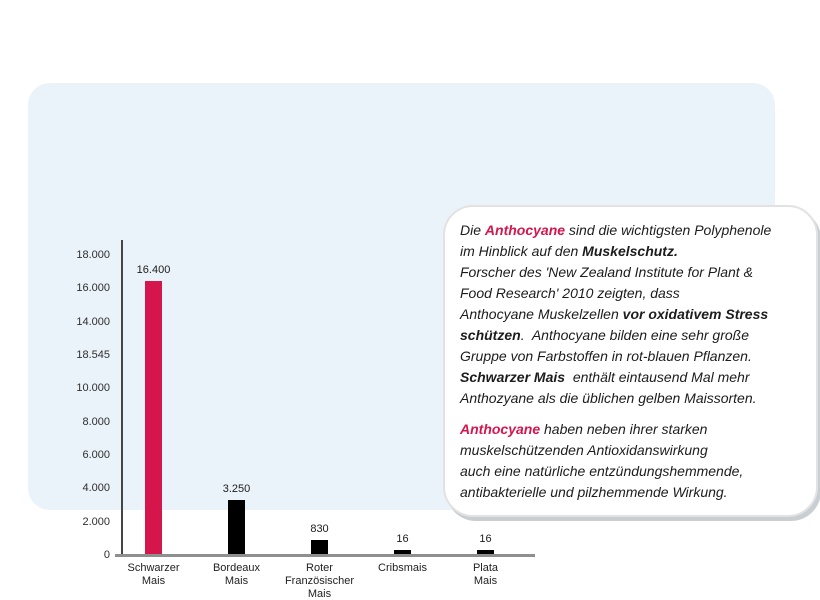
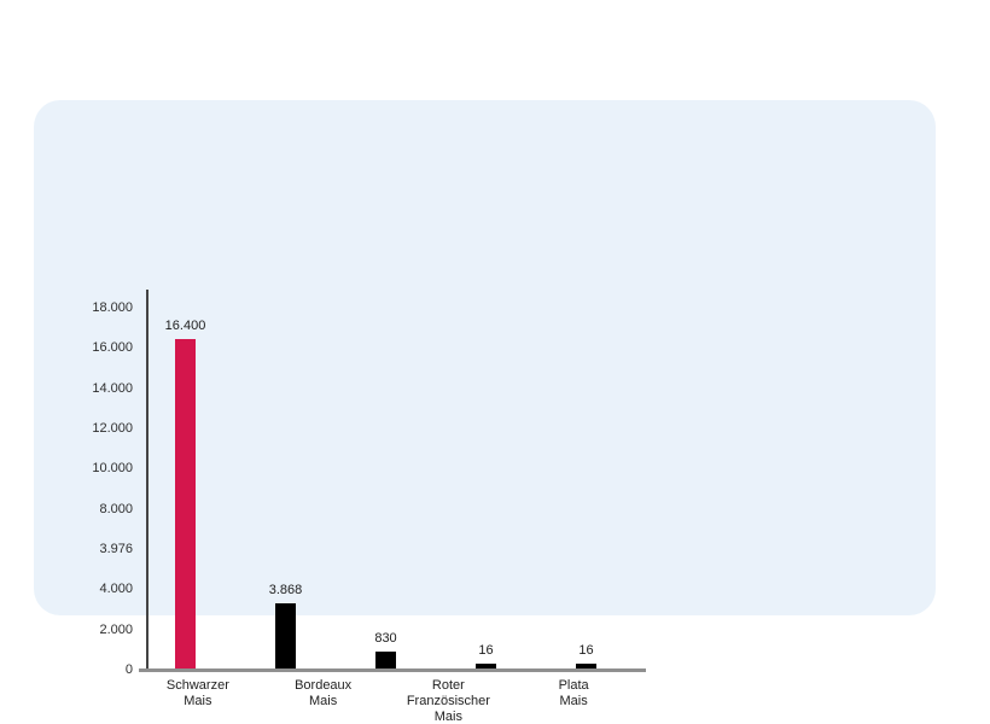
  18.000
  16.000
  14.000
- 18.545
+ 12.000
  10.000
  8.000
- 6.000
+ 3.976
  4.000
  2.000
  0
  16.400
- 3.250
+ 3.868
  830
  16
  16
  Schwarzer
  Mais
  Bordeaux
  Mais
  Roter
  Französischer
  Mais
- Cribsmais
  Plata
  Mais
- Die Anthocyane sind die wichtigsten Polyphenole
- im Hinblick auf den Muskelschutz.
- Forscher des 'New Zealand Institute for Plant &
- Food Research' 2010 zeigten, dass
- Anthocyane Muskelzellen vor oxidativem Stress
- schützen. Anthocyane bilden eine sehr große
- Gruppe von Farbstoffen in rot-blauen Pflanzen.
- Schwarzer Mais enthält eintausend Mal mehr
- Anthozyane als die üblichen gelben Maissorten.
- Anthocyane haben neben ihrer starken
- muskelschützenden Antioxidanswirkung
- auch eine natürliche entzündungshemmende,
- antibakterielle und pilzhemmende Wirkung.
